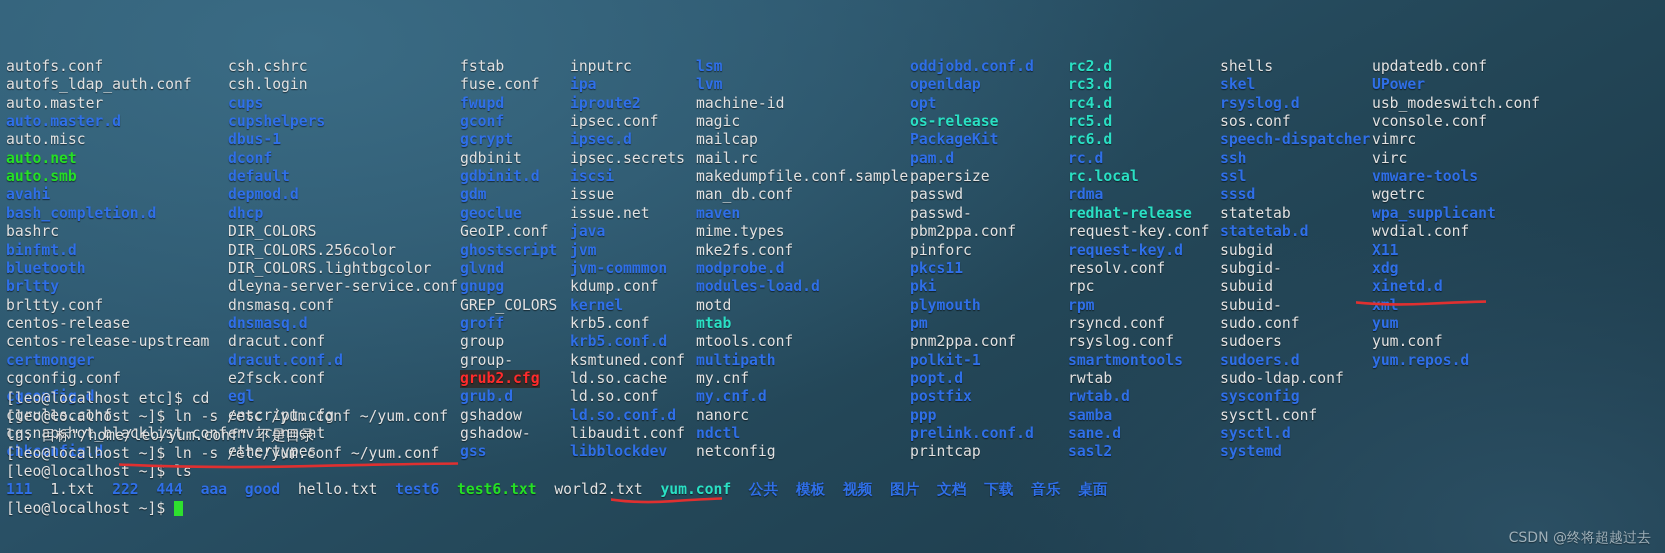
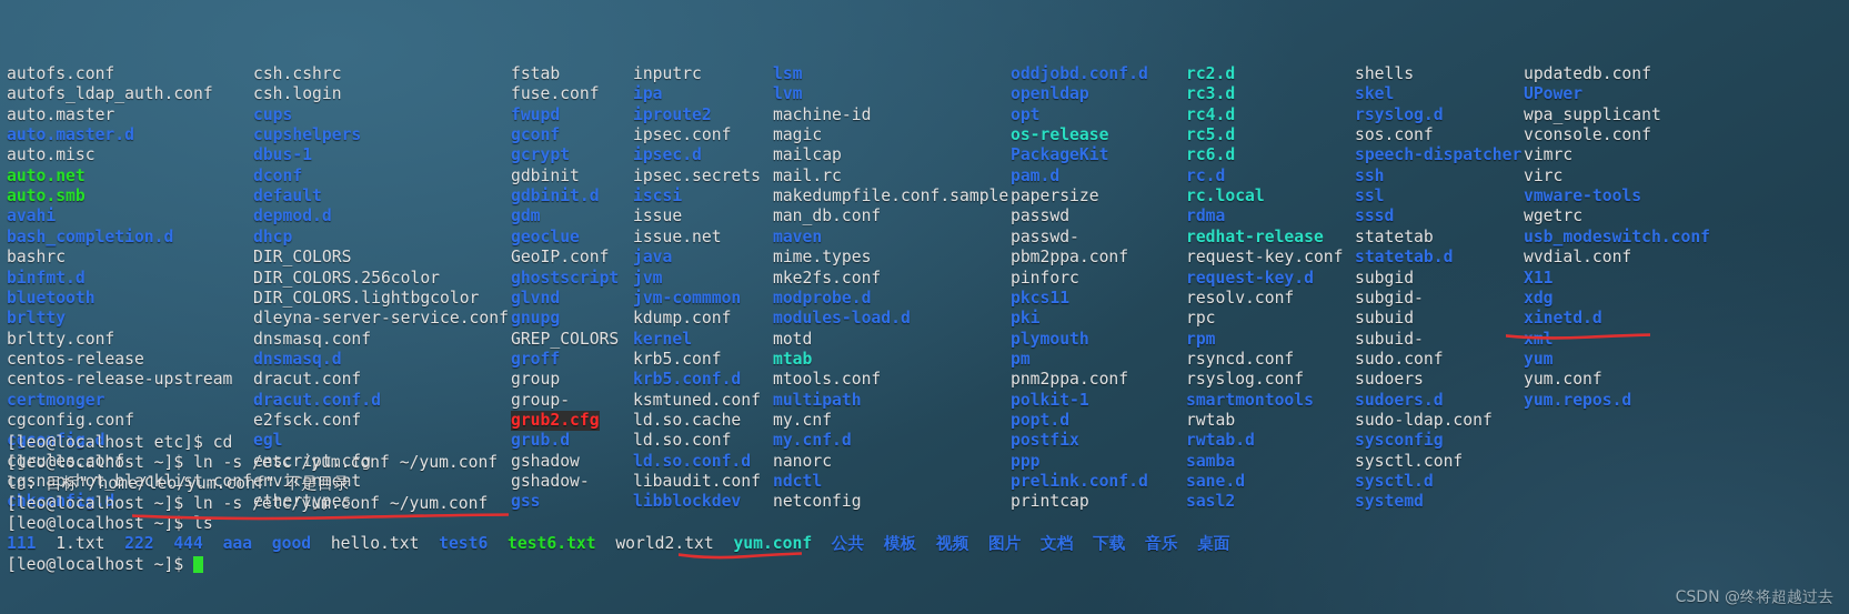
  autofs.conf
  autofs_ldap_auth.conf
  auto.master
  auto.master.d
  auto.misc
  auto.net
  auto.smb
  avahi
  bash_completion.d
  bashrc
  binfmt.d
  bluetooth
  brltty
  brltty.conf
  centos-release
  centos-release-upstream
  certmonger
  cgconfig.conf
  cgconfig.d
  cgrules.conf
  cgsnapshot_blacklist.conf
  chkconfig.d
  csh.cshrc
  csh.login
  cups
  cupshelpers
  dbus-1
  dconf
  default
  depmod.d
  dhcp
  DIR_COLORS
  DIR_COLORS.256color
  DIR_COLORS.lightbgcolor
  dleyna-server-service.conf
  dnsmasq.conf
  dnsmasq.d
  dracut.conf
  dracut.conf.d
  e2fsck.conf
  egl
  enscript.cfg
  environment
  ethertypes
  fstab
  fuse.conf
  fwupd
  gconf
  gcrypt
  gdbinit
  gdbinit.d
  gdm
  geoclue
  GeoIP.conf
  ghostscript
  glvnd
  gnupg
  GREP_COLORS
  groff
  group
  group-
  grub2.cfg
  grub.d
  gshadow
  gshadow-
  gss
  inputrc
  ipa
  iproute2
  ipsec.conf
  ipsec.d
  ipsec.secrets
  iscsi
  issue
  issue.net
  java
  jvm
  jvm-commmon
  kdump.conf
  kernel
  krb5.conf
  krb5.conf.d
  ksmtuned.conf
  ld.so.cache
  ld.so.conf
  ld.so.conf.d
  libaudit.conf
  libblockdev
  lsm
  lvm
  machine-id
  magic
  mailcap
  mail.rc
  makedumpfile.conf.sample
  man_db.conf
  maven
  mime.types
  mke2fs.conf
  modprobe.d
  modules-load.d
  motd
  mtab
  mtools.conf
  multipath
  my.cnf
  my.cnf.d
  nanorc
  ndctl
  netconfig
  oddjobd.conf.d
  openldap
  opt
  os-release
  PackageKit
  pam.d
  papersize
  passwd
  passwd-
  pbm2ppa.conf
  pinforc
  pkcs11
  pki
  plymouth
  pm
  pnm2ppa.conf
  polkit-1
  popt.d
  postfix
  ppp
  prelink.conf.d
  printcap
  rc2.d
  rc3.d
  rc4.d
  rc5.d
  rc6.d
  rc.d
  rc.local
  rdma
  redhat-release
  request-key.conf
  request-key.d
  resolv.conf
  rpc
  rpm
  rsyncd.conf
  rsyslog.conf
  smartmontools
  rwtab
  rwtab.d
  samba
  sane.d
  sasl2
  shells
  skel
  rsyslog.d
  sos.conf
  speech-dispatcher
  ssh
  ssl
  sssd
  statetab
  statetab.d
  subgid
  subgid-
  subuid
  subuid-
  sudo.conf
  sudoers
  sudoers.d
  sudo-ldap.conf
  sysconfig
  sysctl.conf
  sysctl.d
  systemd
  updatedb.conf
  UPower
- usb_modeswitch.conf
+ wpa_supplicant
  vconsole.conf
  vimrc
  virc
  vmware-tools
  wgetrc
- wpa_supplicant
+ usb_modeswitch.conf
  wvdial.conf
  X11
  xdg
  xinetd.d
  yum
  yum.conf
  yum.repos.d
  [leo@localhost etc]$ cd
  [leo@localhost ~]$ ln -s /etc /yum.conf ~/yum.conf
  ln: 目标"/home/leo/yum.conf" 不是目录
  [leo@localhost ~]$ ln -s /etc/yum.conf ~/yum.conf
  [leo@localhost ~]$ ls
  111 1.txt 222 444 aaa good hello.txt test6 test6.txt world2.txt yum.conf 公共 模板 视频 图片 文档 下载 音乐 桌面
  [leo@localhost ~]$
  CSDN @终将超越过去
